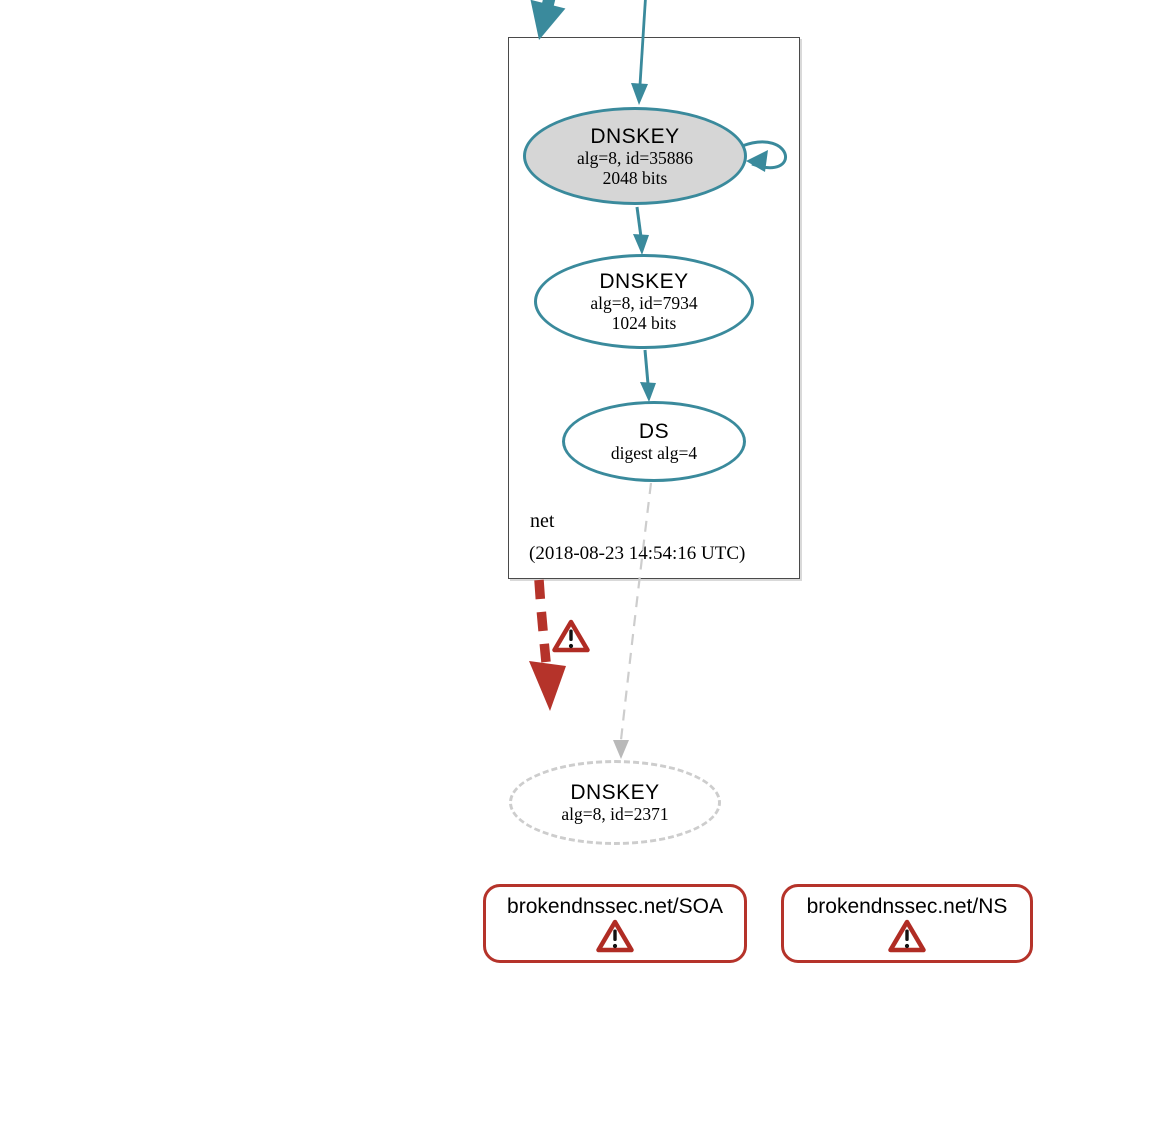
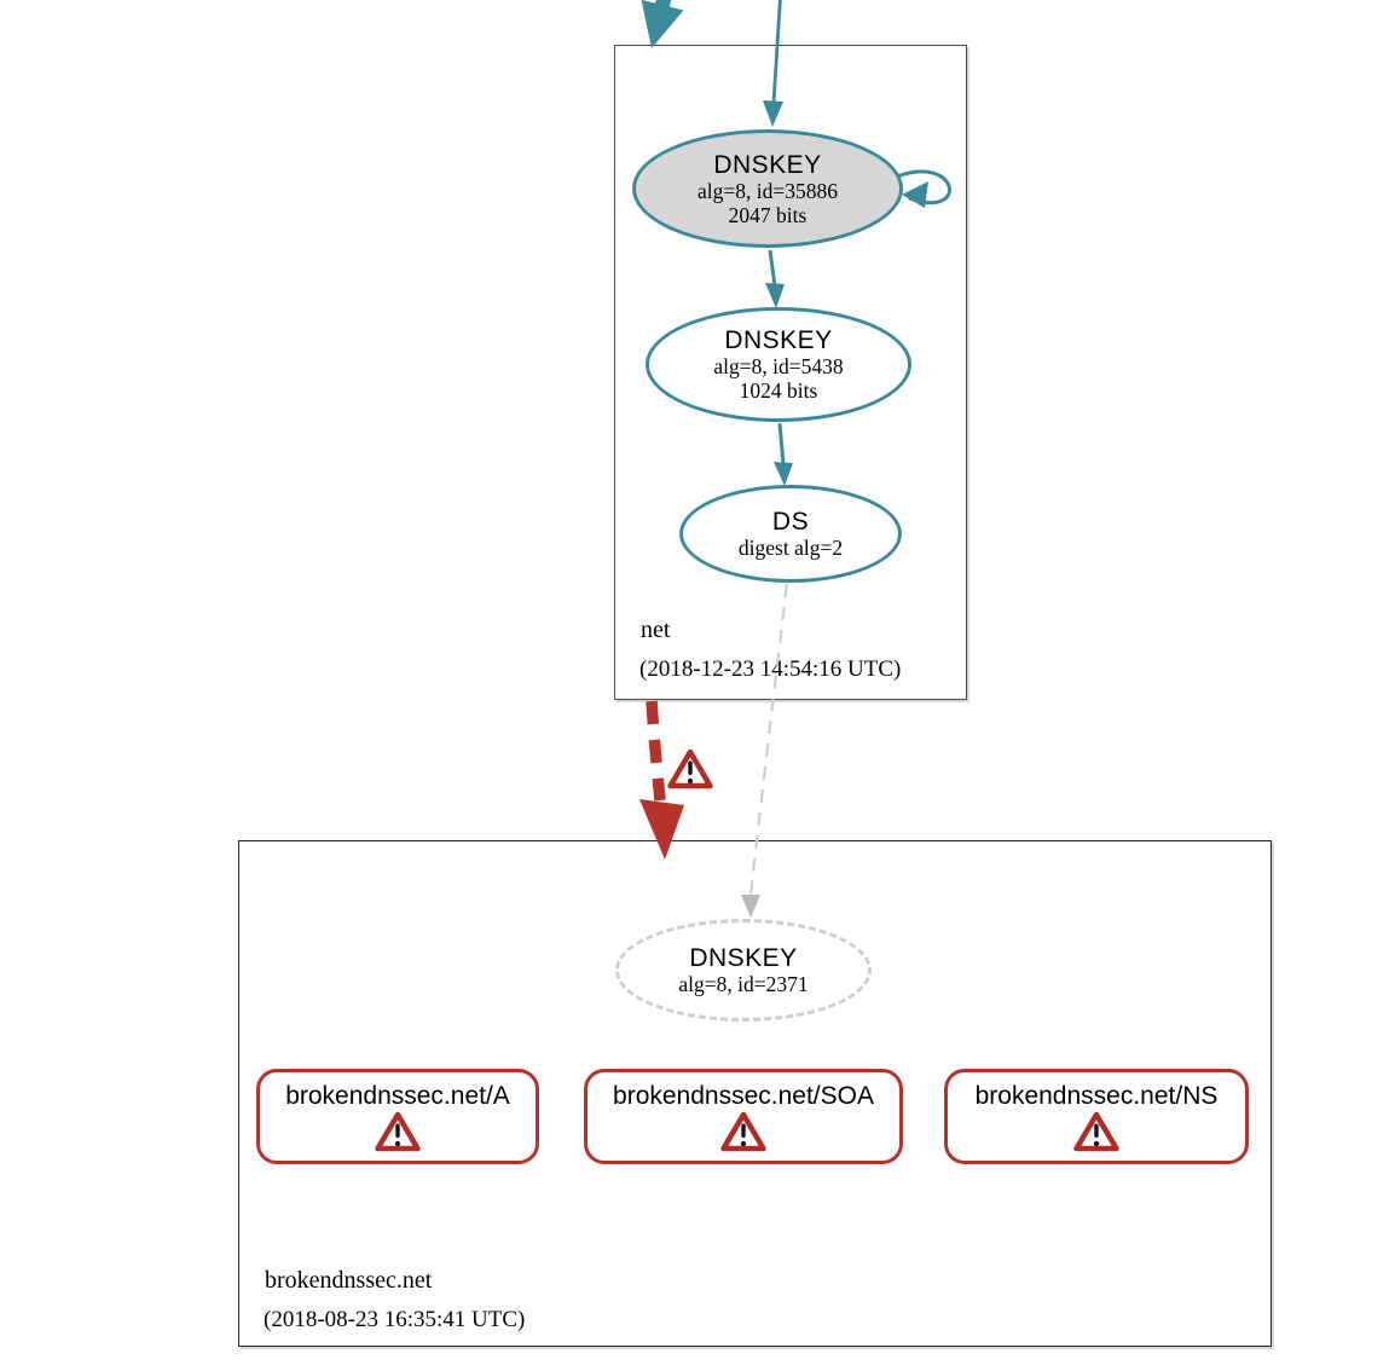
  net
- (2018-08-23 14:54:16 UTC)
+ (2018-12-23 14:54:16 UTC)
+ brokendnssec.net
+ (2018-08-23 16:35:41 UTC)
  DNSKEY
  alg=8, id=35886
- 2048 bits
+ 2047 bits
  DNSKEY
- alg=8, id=7934
+ alg=8, id=5438
  1024 bits
  DS
- digest alg=4
+ digest alg=2
  DNSKEY
  alg=8, id=2371
+ brokendnssec.net/A
  brokendnssec.net/SOA
  brokendnssec.net/NS
